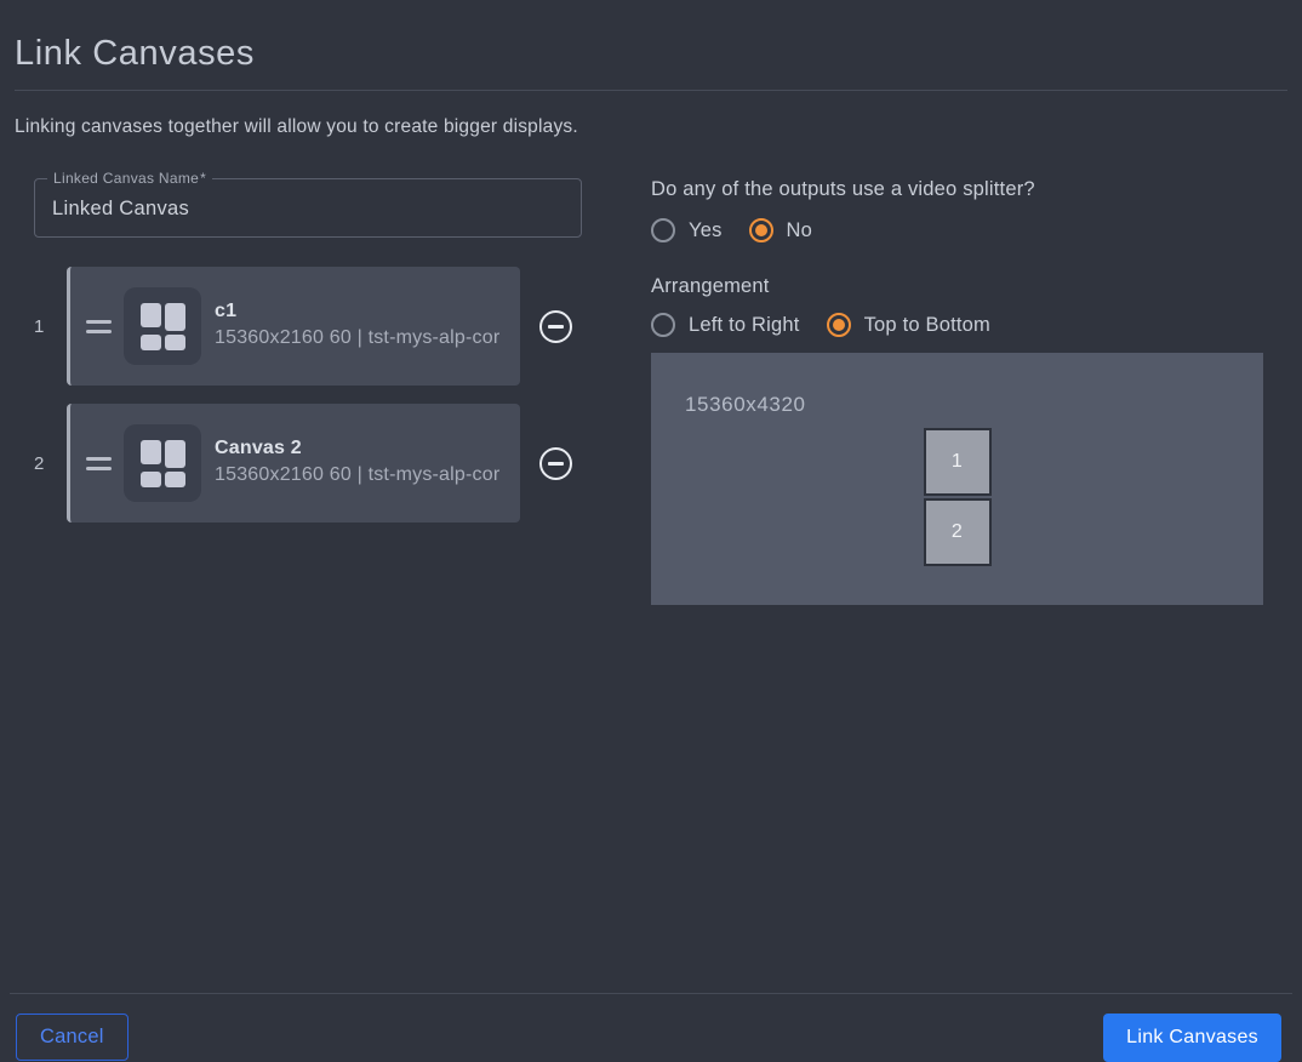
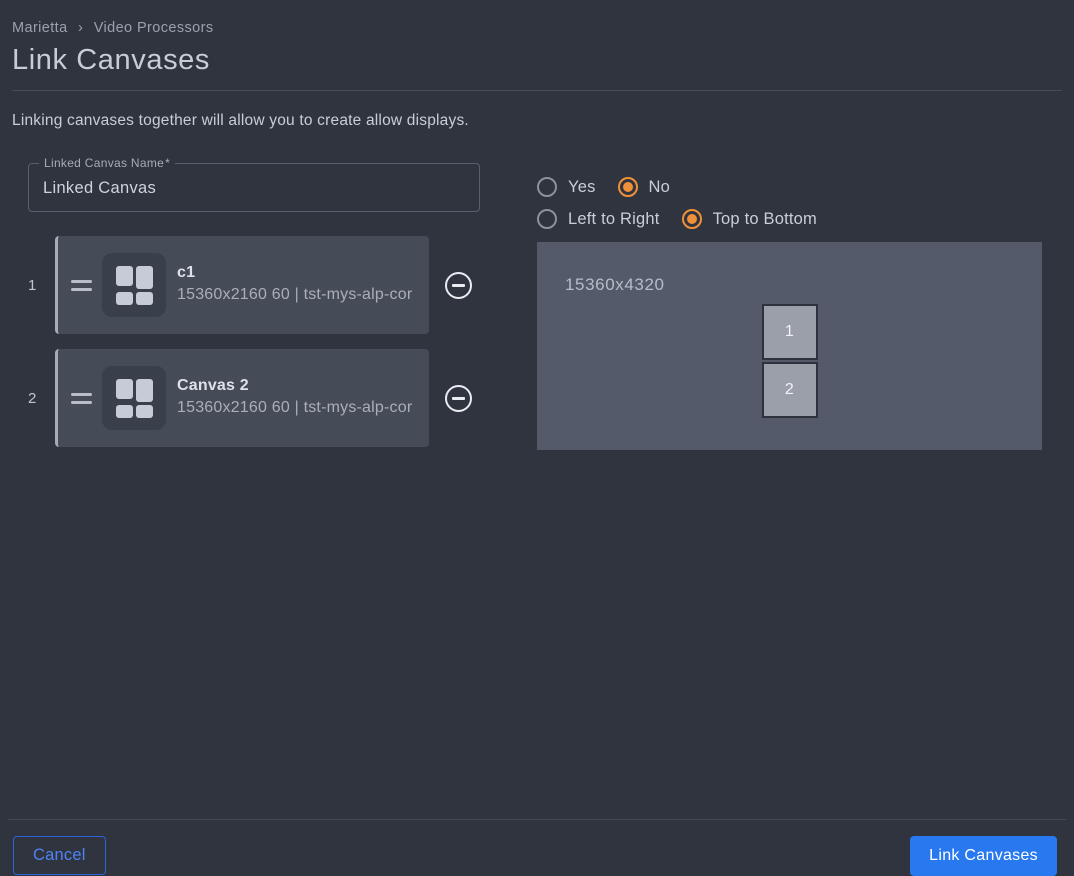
+ Marietta › Video Processors
  Link Canvases
- Linking canvases together will allow you to create bigger displays.
+ Linking canvases together will allow you to create allow displays.
  Linked Canvas Name*
  Linked Canvas
  1
  c1
  15360x2160 60 | tst-mys-alp-cor
  2
  Canvas 2
  15360x2160 60 | tst-mys-alp-cor
- Do any of the outputs use a video splitter?
  Yes
  No
- Arrangement
  Left to Right
  Top to Bottom
  15360x4320
  1
  2
  Cancel
  Link Canvases
